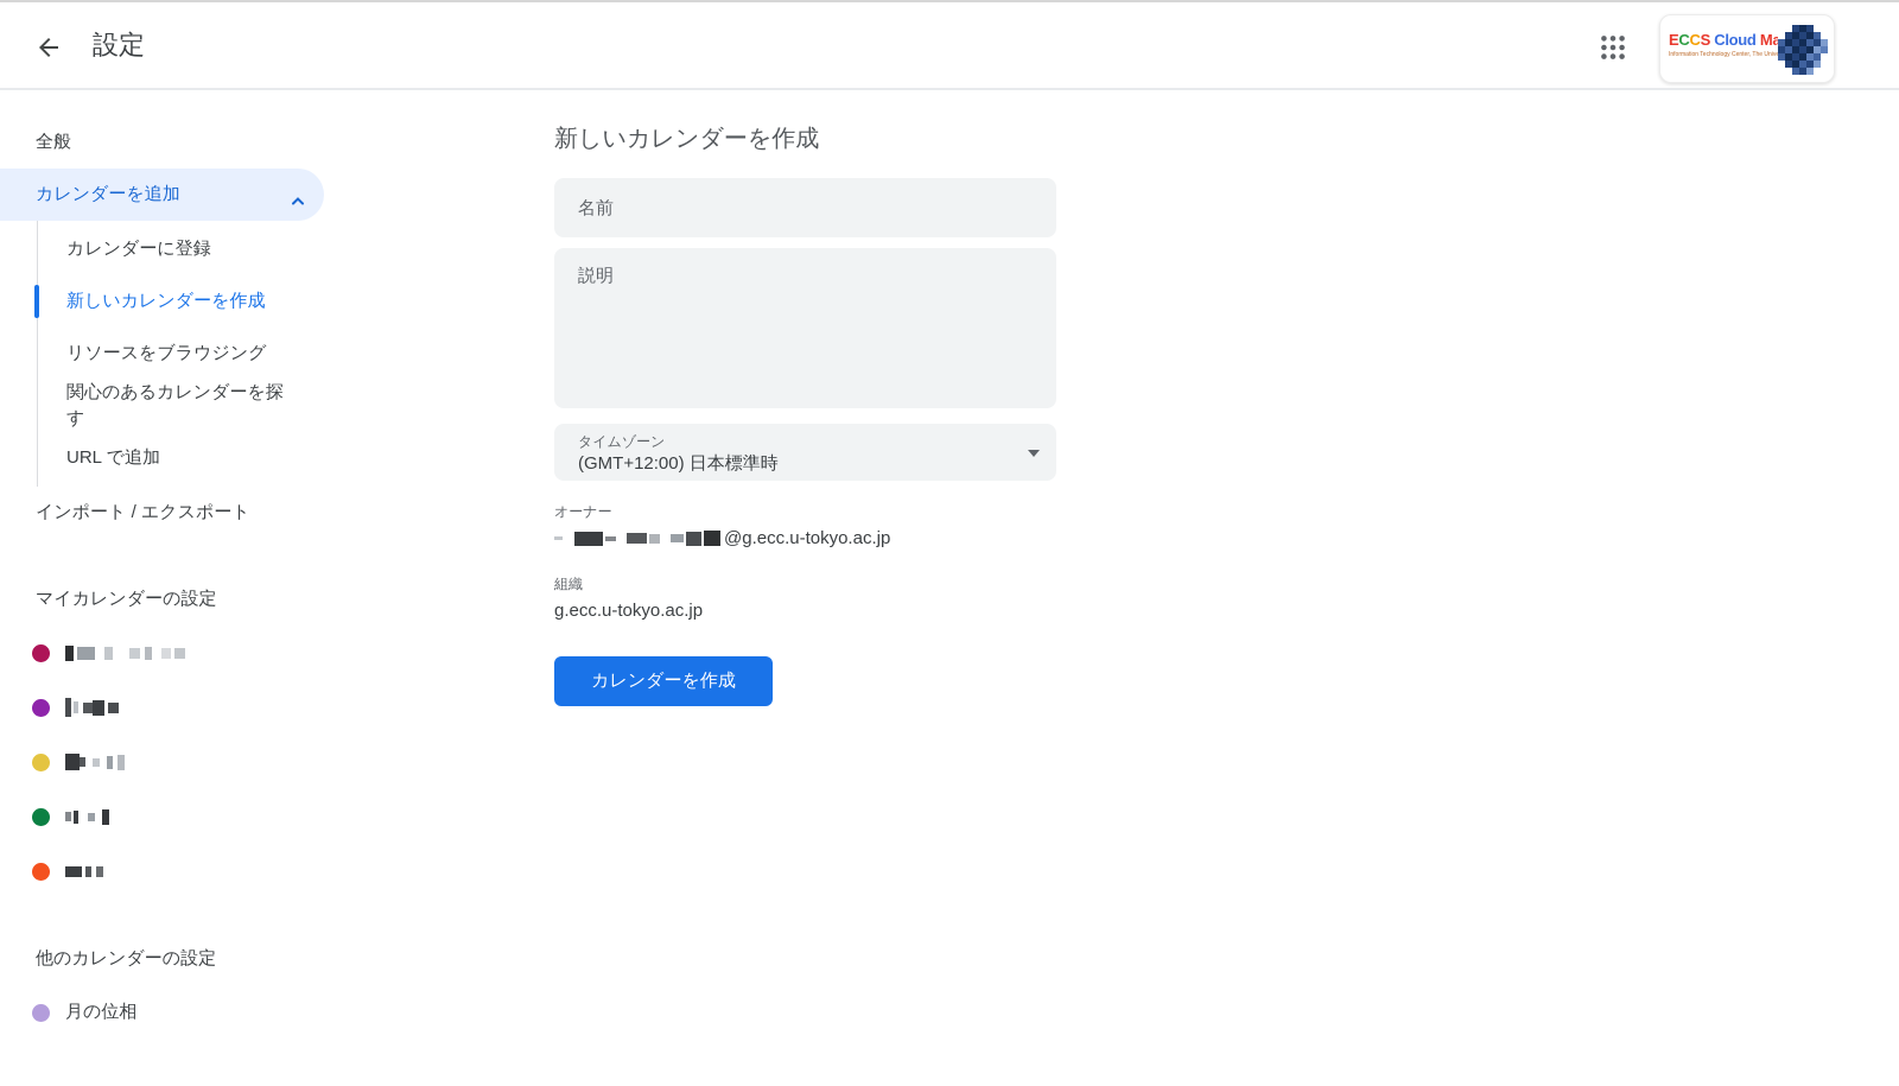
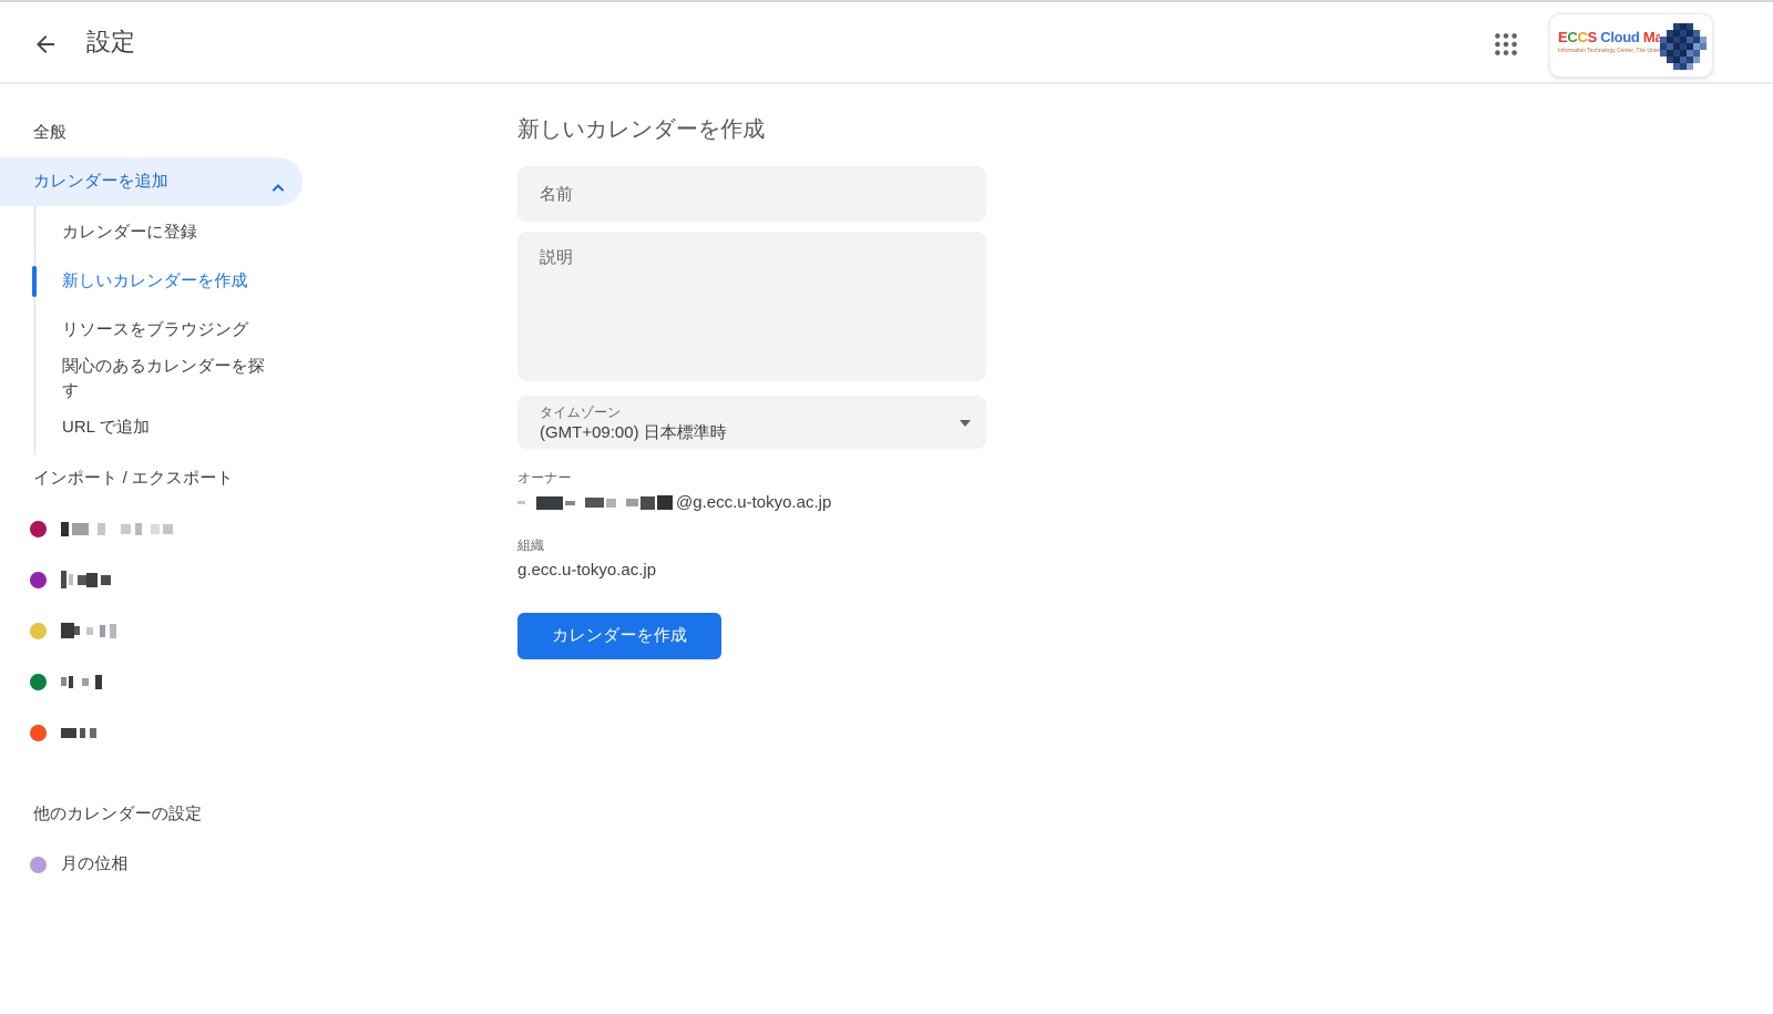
  設定
  ECCS Cloud Ma
  全般
  カレンダーを追加
  カレンダーに登録
  新しいカレンダーを作成
  リソースをブラウジング
  関心のあるカレンダーを探す
  URL で追加
  インポート / エクスポート
- マイカレンダーの設定
  他のカレンダーの設定
  月の位相
  新しいカレンダーを作成
  名前
  説明
  タイムゾーン
- (GMT+12:00) 日本標準時
+ (GMT+09:00) 日本標準時
  オーナー
  @g.ecc.u-tokyo.ac.jp
  組織
  g.ecc.u-tokyo.ac.jp
  カレンダーを作成
